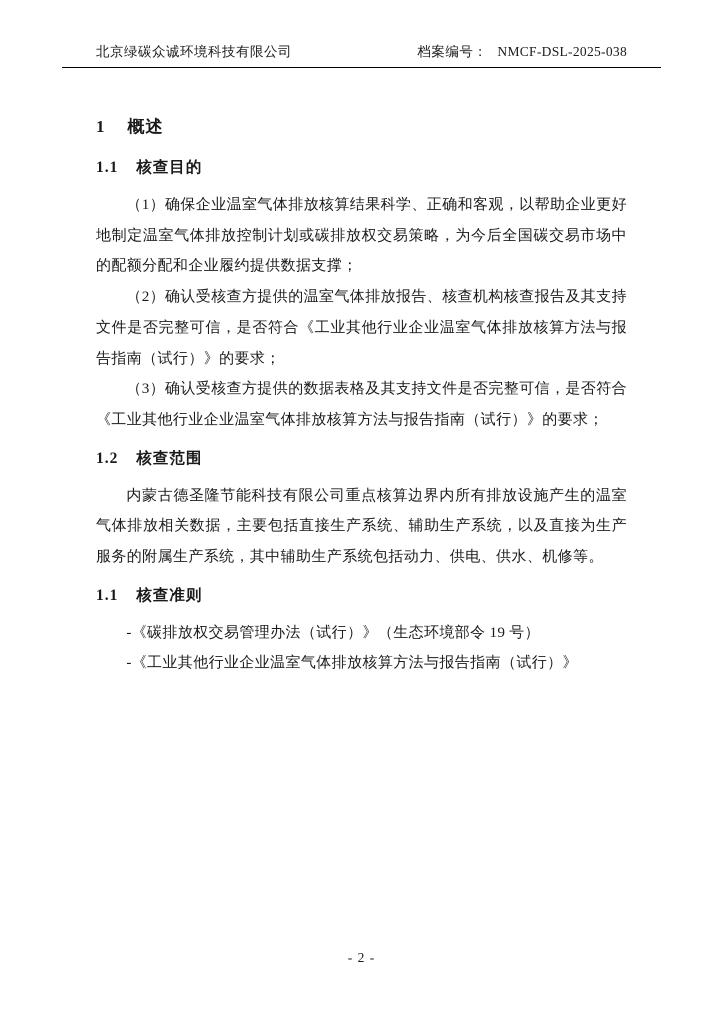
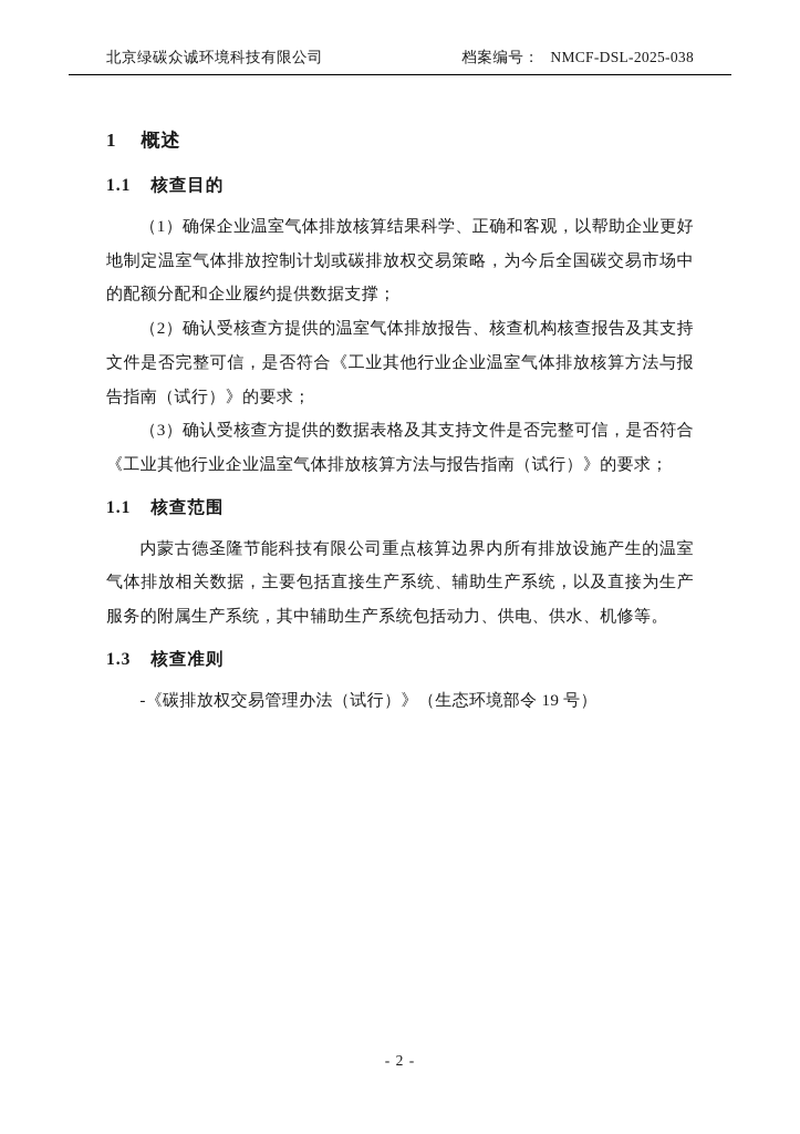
  北京绿碳众诚环境科技有限公司
  档案编号：
  NMCF-DSL-2025-038
  1 概述
  1.1 核查目的
  （1）确保企业温室气体排放核算结果科学、正确和客观，以帮助企业更好地制定温室气体排放控制计划或碳排放权交易策略，为今后全国碳交易市场中的配额分配和企业履约提供数据支撑；
  （2）确认受核查方提供的温室气体排放报告、核查机构核查报告及其支持文件是否完整可信，是否符合《工业其他行业企业温室气体排放核算方法与报告指南（试行）》的要求；
  （3）确认受核查方提供的数据表格及其支持文件是否完整可信，是否符合《工业其他行业企业温室气体排放核算方法与报告指南（试行）》的要求；
- 1.2 核查范围
+ 1.1 核查范围
  内蒙古德圣隆节能科技有限公司重点核算边界内所有排放设施产生的温室气体排放相关数据，主要包括直接生产系统、辅助生产系统，以及直接为生产服务的附属生产系统，其中辅助生产系统包括动力、供电、供水、机修等。
- 1.1 核查准则
+ 1.3 核查准则
  -《碳排放权交易管理办法（试行）》（生态环境部令 19 号）
- -《工业其他行业企业温室气体排放核算方法与报告指南（试行）》
  - 2 -
